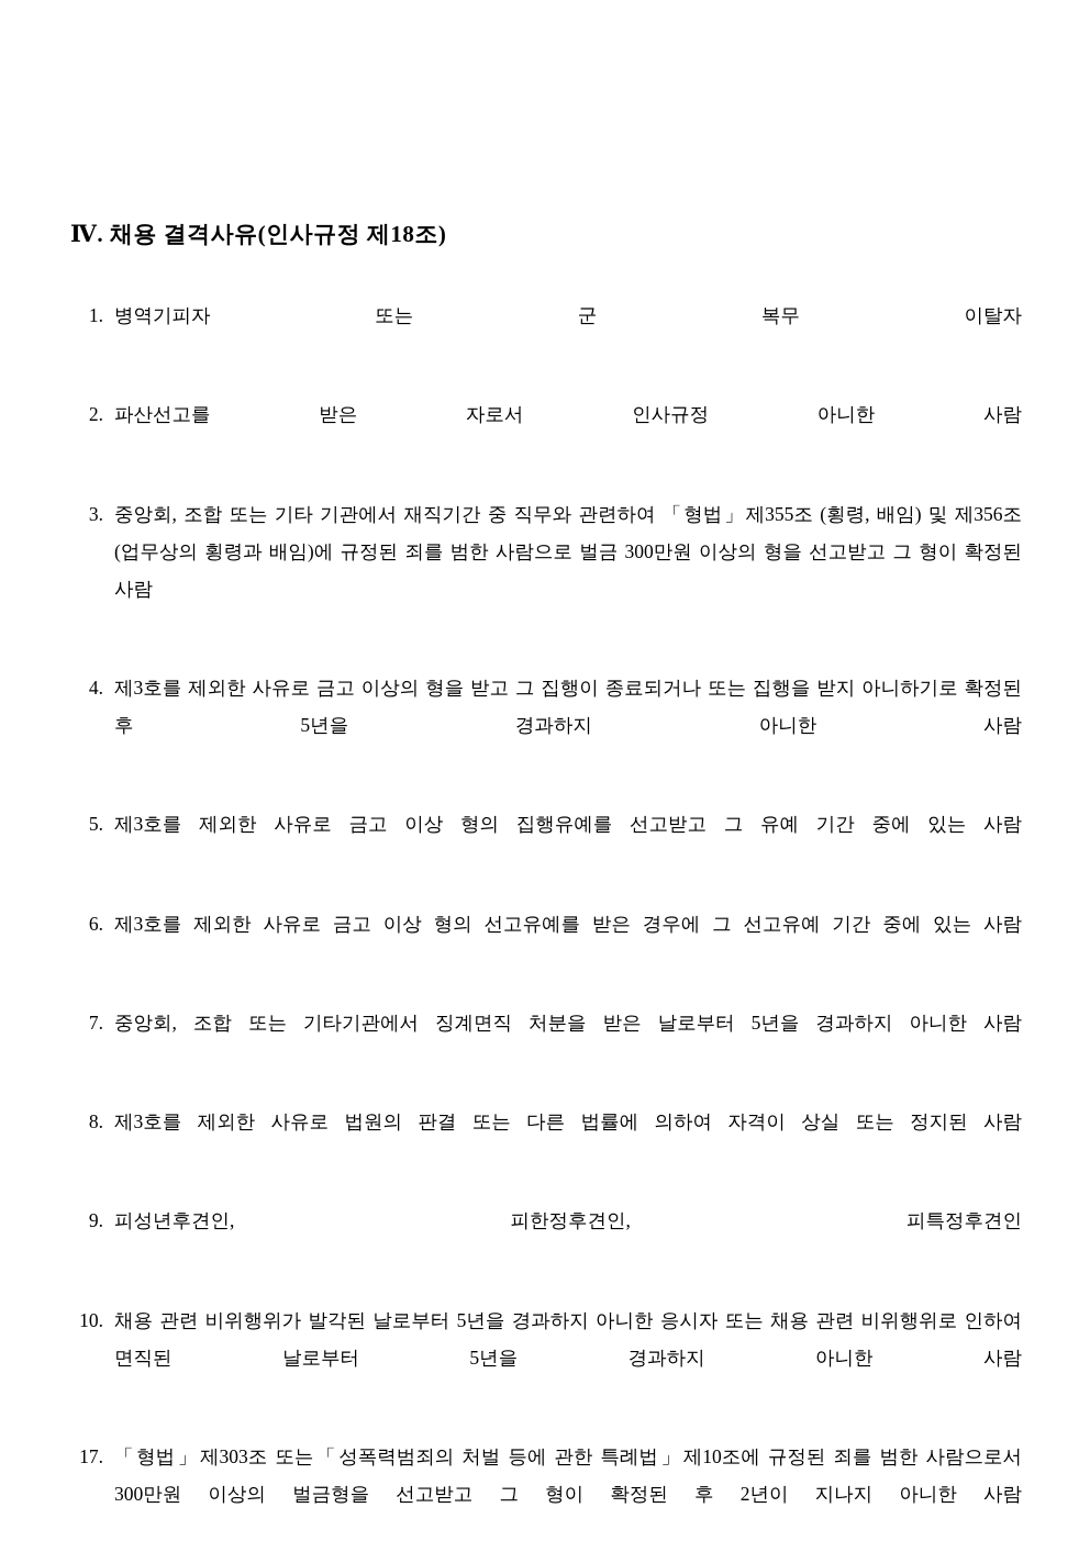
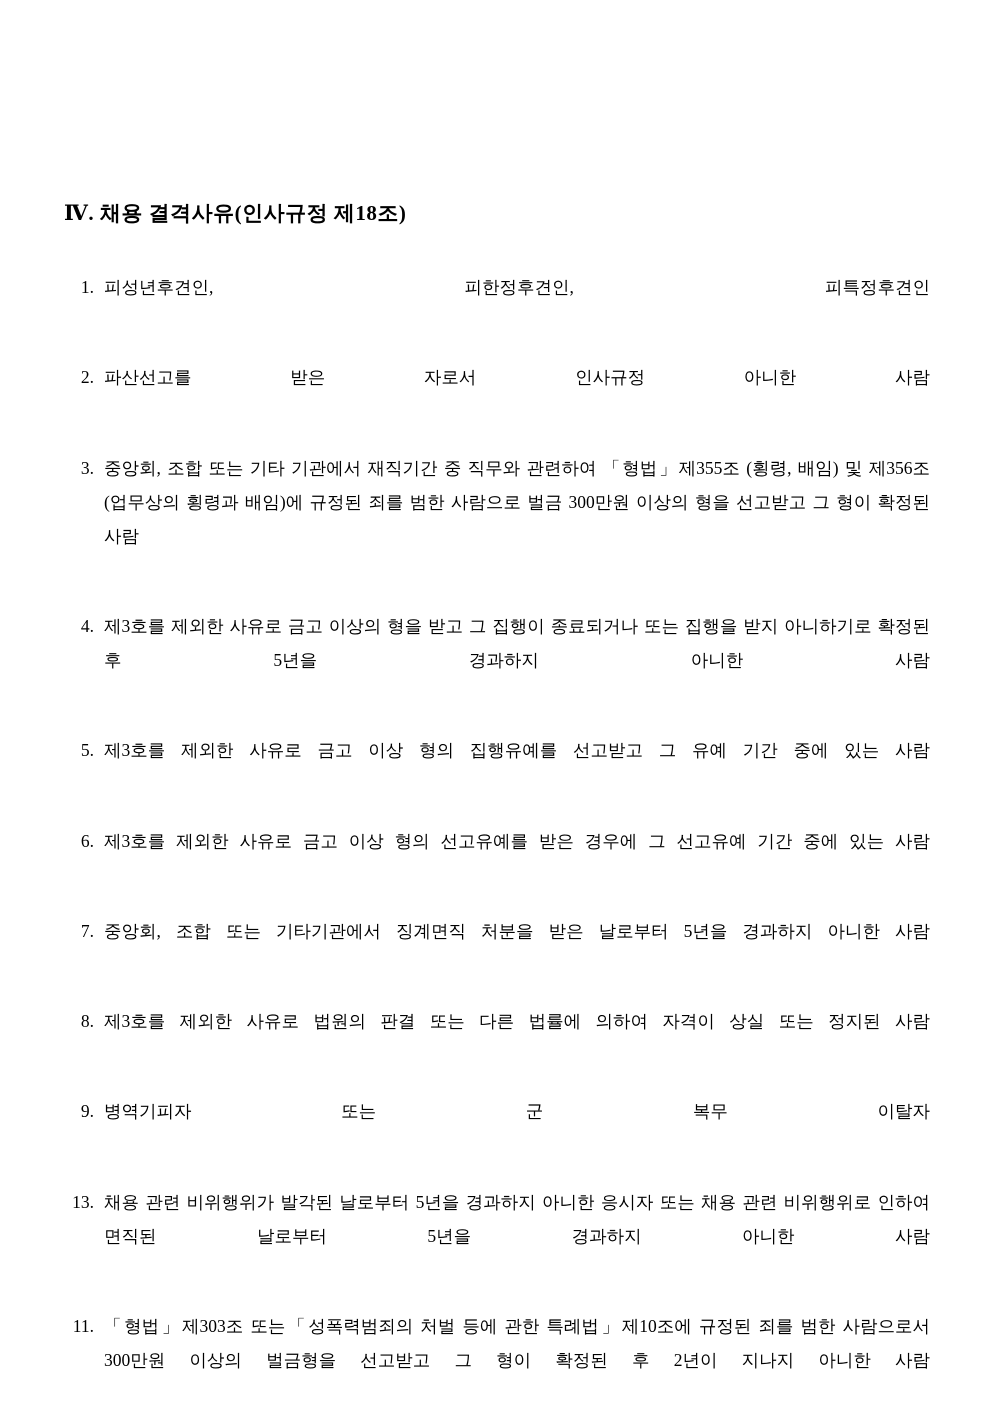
  Ⅳ. 채용 결격사유(인사규정 제18조)
  1.
- 병역기피자 또는 군 복무 이탈자
+ 피성년후견인, 피한정후견인, 피특정후견인
  2.
  파산선고를 받은 자로서 인사규정 아니한 사람
  3.
  중앙회, 조합 또는 기타 기관에서 재직기간 중 직무와 관련하여 「형법」제355조 (횡령, 배임) 및 제356조(업무상의 횡령과 배임)에 규정된 죄를 범한 사람으로 벌금 300만원 이상의 형을 선고받고 그 형이 확정된 사람
  4.
  제3호를 제외한 사유로 금고 이상의 형을 받고 그 집행이 종료되거나 또는 집행을 받지 아니하기로 확정된 후 5년을 경과하지 아니한 사람
  5.
  제3호를 제외한 사유로 금고 이상 형의 집행유예를 선고받고 그 유예 기간 중에 있는 사람
  6.
  제3호를 제외한 사유로 금고 이상 형의 선고유예를 받은 경우에 그 선고유예 기간 중에 있는 사람
  7.
  중앙회, 조합 또는 기타기관에서 징계면직 처분을 받은 날로부터 5년을 경과하지 아니한 사람
  8.
  제3호를 제외한 사유로 법원의 판결 또는 다른 법률에 의하여 자격이 상실 또는 정지된 사람
  9.
- 피성년후견인, 피한정후견인, 피특정후견인
+ 병역기피자 또는 군 복무 이탈자
- 10.
+ 13.
  채용 관련 비위행위가 발각된 날로부터 5년을 경과하지 아니한 응시자 또는 채용 관련 비위행위로 인하여 면직된 날로부터 5년을 경과하지 아니한 사람
- 17.
+ 11.
  「형법」제303조 또는「성폭력범죄의 처벌 등에 관한 특례법」제10조에 규정된 죄를 범한 사람으로서 300만원 이상의 벌금형을 선고받고 그 형이 확정된 후 2년이 지나지 아니한 사람
